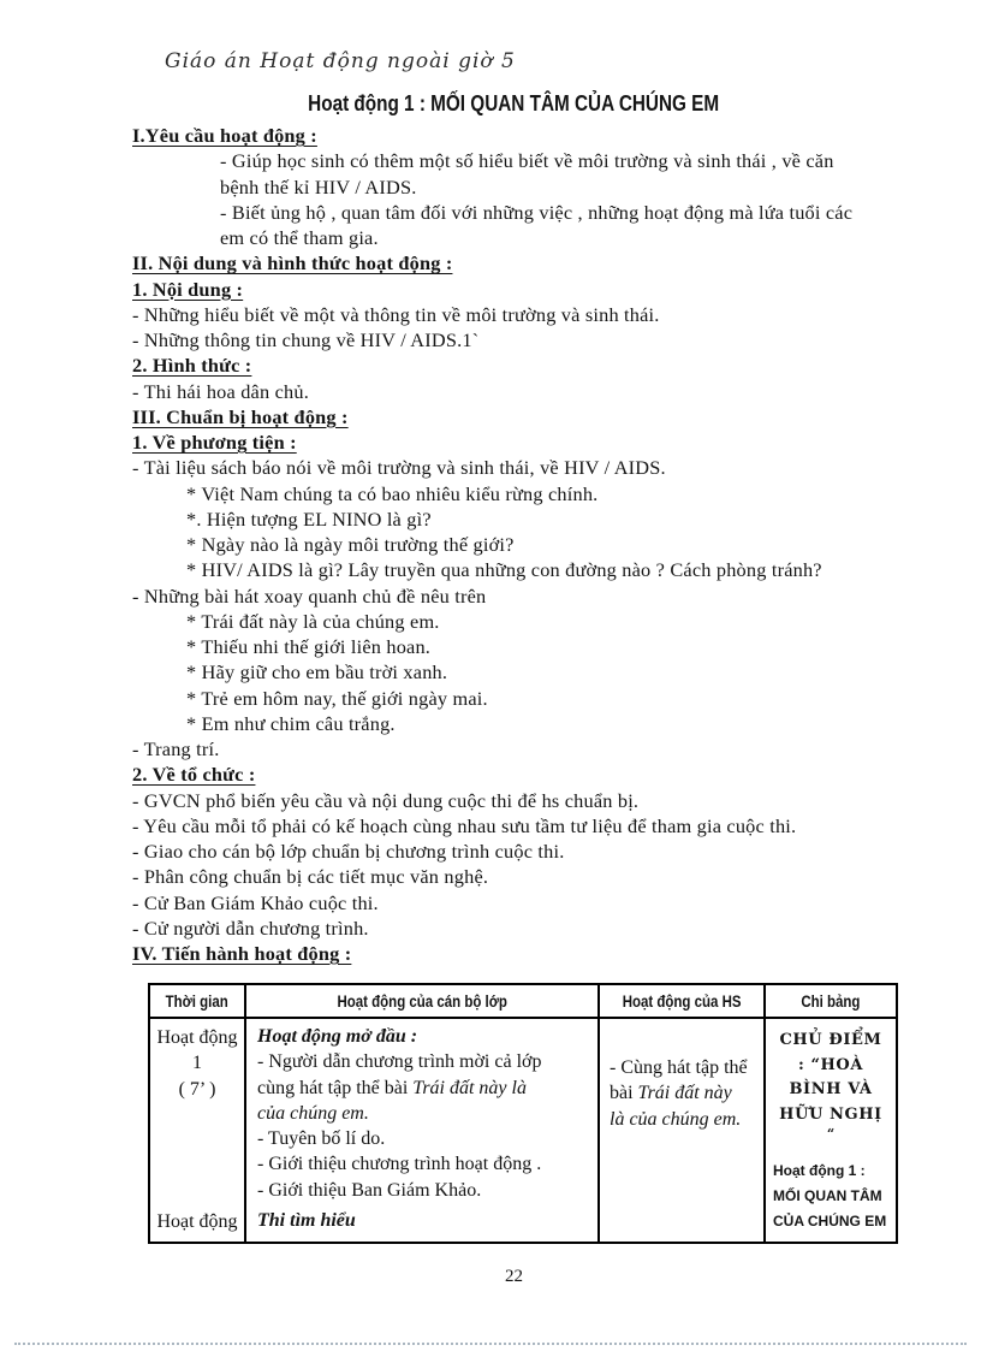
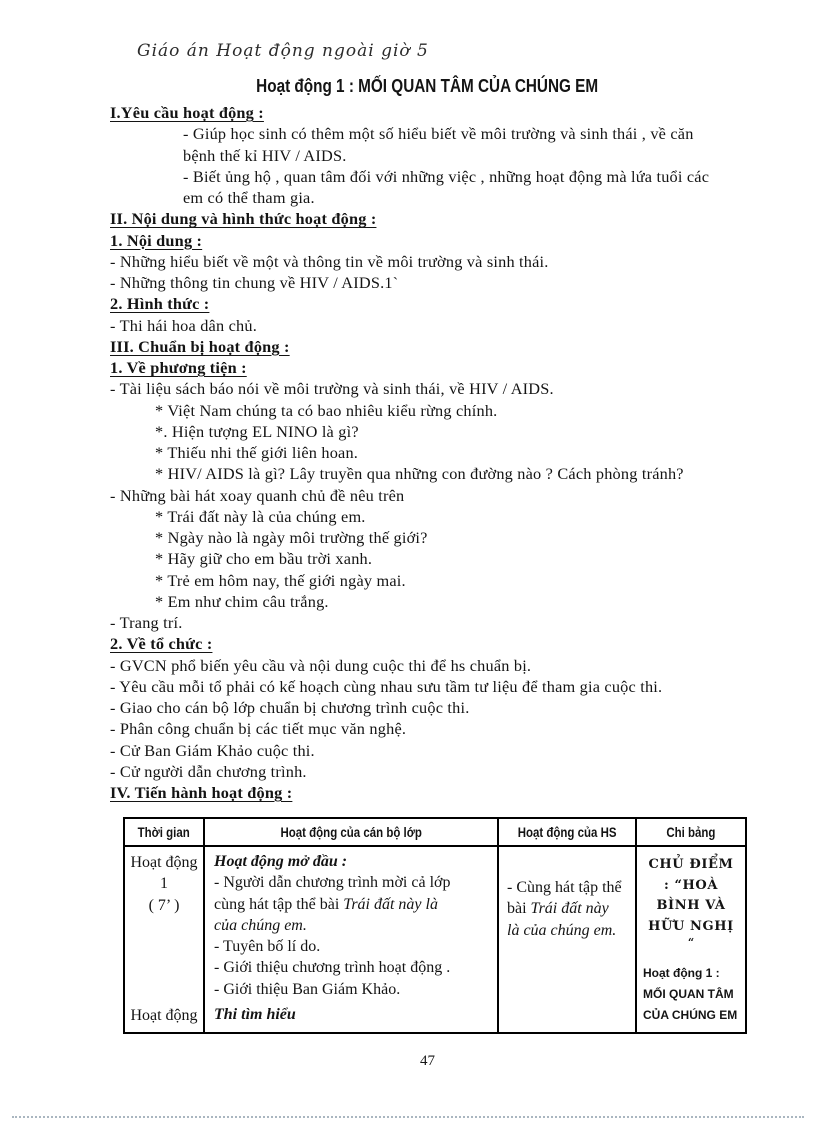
  Giáo án Hoạt động ngoài giờ 5
  Hoạt động 1 : MỐI QUAN TÂM CỦA CHÚNG EM
  I.Yêu cầu hoạt động :
  - Giúp học sinh có thêm một số hiểu biết về môi trường và sinh thái , về căn
  bệnh thế kỉ HIV / AIDS.
  - Biết ủng hộ , quan tâm đối với những việc , những hoạt động mà lứa tuổi các
  em có thể tham gia.
  II. Nội dung và hình thức hoạt động :
  1. Nội dung :
  - Những hiểu biết về một và thông tin về môi trường và sinh thái.
  - Những thông tin chung về HIV / AIDS.1`
  2. Hình thức :
  - Thi hái hoa dân chủ.
  III. Chuẩn bị hoạt động :
  1. Về phương tiện :
  - Tài liệu sách báo nói về môi trường và sinh thái, về HIV / AIDS.
  * Việt Nam chúng ta có bao nhiêu kiểu rừng chính.
  *. Hiện tượng EL NINO là gì?
- * Ngày nào là ngày môi trường thế giới?
+ * Thiếu nhi thế giới liên hoan.
  * HIV/ AIDS là gì? Lây truyền qua những con đường nào ? Cách phòng tránh?
  - Những bài hát xoay quanh chủ đề nêu trên
  * Trái đất này là của chúng em.
- * Thiếu nhi thế giới liên hoan.
+ * Ngày nào là ngày môi trường thế giới?
  * Hãy giữ cho em bầu trời xanh.
  * Trẻ em hôm nay, thế giới ngày mai.
  * Em như chim câu trắng.
  - Trang trí.
  2. Về tổ chức :
  - GVCN phổ biến yêu cầu và nội dung cuộc thi để hs chuẩn bị.
  - Yêu cầu mỗi tổ phải có kế hoạch cùng nhau sưu tầm tư liệu để tham gia cuộc thi.
  - Giao cho cán bộ lớp chuẩn bị chương trình cuộc thi.
  - Phân công chuẩn bị các tiết mục văn nghệ.
  - Cử Ban Giám Khảo cuộc thi.
  - Cử người dẫn chương trình.
  IV. Tiến hành hoạt động :
  Thời gian	Hoạt động của cán bộ lớp	Hoạt động của HS	Chi bảng
  Hoạt động 1 ( 7’ ) Hoạt động	Hoạt động mở đầu : - Người dẫn chương trình mời cả lớp cùng hát tập thể bài Trái đất này là của chúng em. - Tuyên bố lí do. - Giới thiệu chương trình hoạt động . - Giới thiệu Ban Giám Khảo. Thi tìm hiểu	- Cùng hát tập thể bài Trái đất này là của chúng em.	CHỦ ĐIỂM : “HOÀ BÌNH VÀ HỮU NGHỊ “ Hoạt động 1 : MỐI QUAN TÂM CỦA CHÚNG EM
- 22
+ 47
